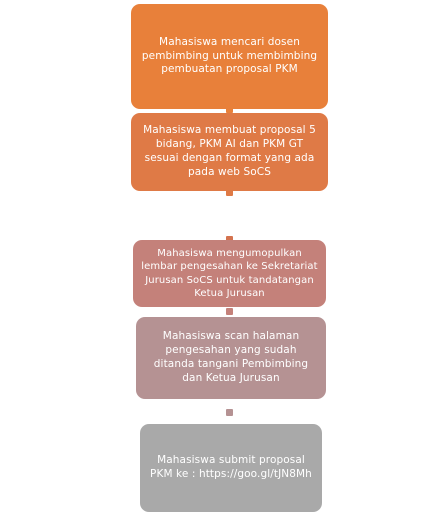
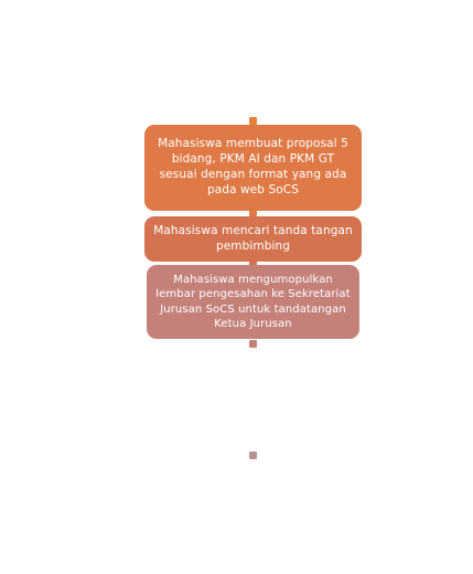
- Mahasiswa mencari dosen pembimbing untuk membimbing pembuatan proposal PKM
  Mahasiswa membuat proposal 5 bidang, PKM AI dan PKM GT sesuai dengan format yang ada pada web SoCS
+ Mahasiswa mencari tanda tangan pembimbing
  Mahasiswa mengumopulkan lembar pengesahan ke Sekretariat Jurusan SoCS untuk tandatangan Ketua Jurusan
- Mahasiswa scan halaman pengesahan yang sudah ditanda tangani Pembimbing dan Ketua Jurusan
- Mahasiswa submit proposal PKM ke : https://goo.gl/tJN8Mh
